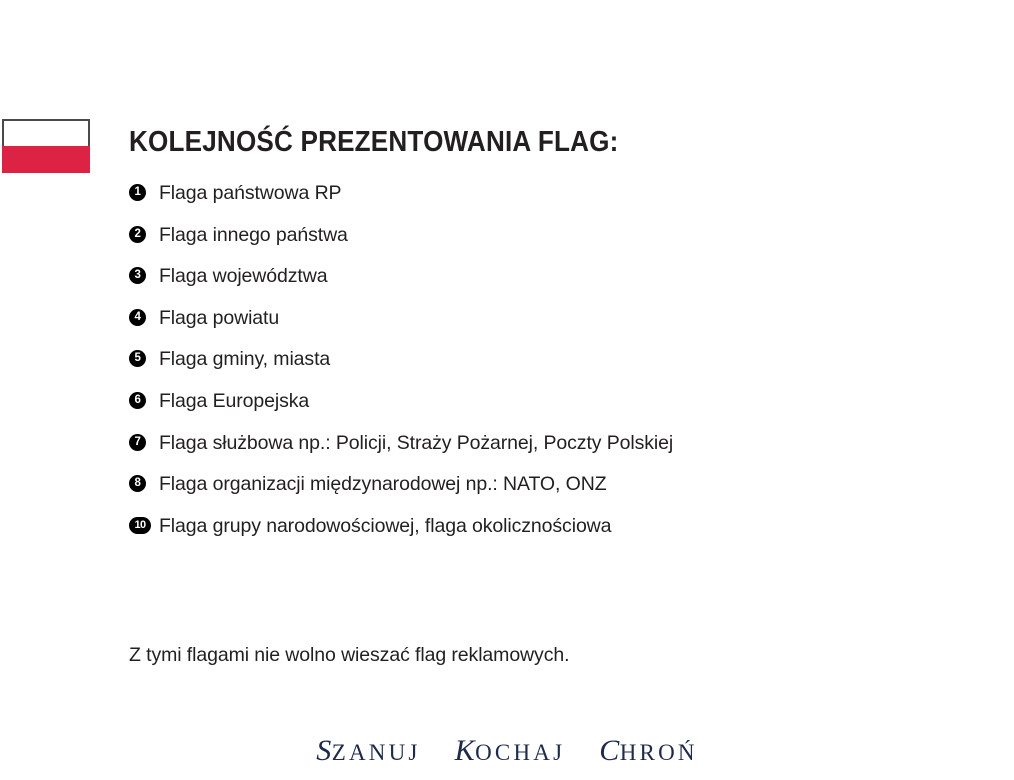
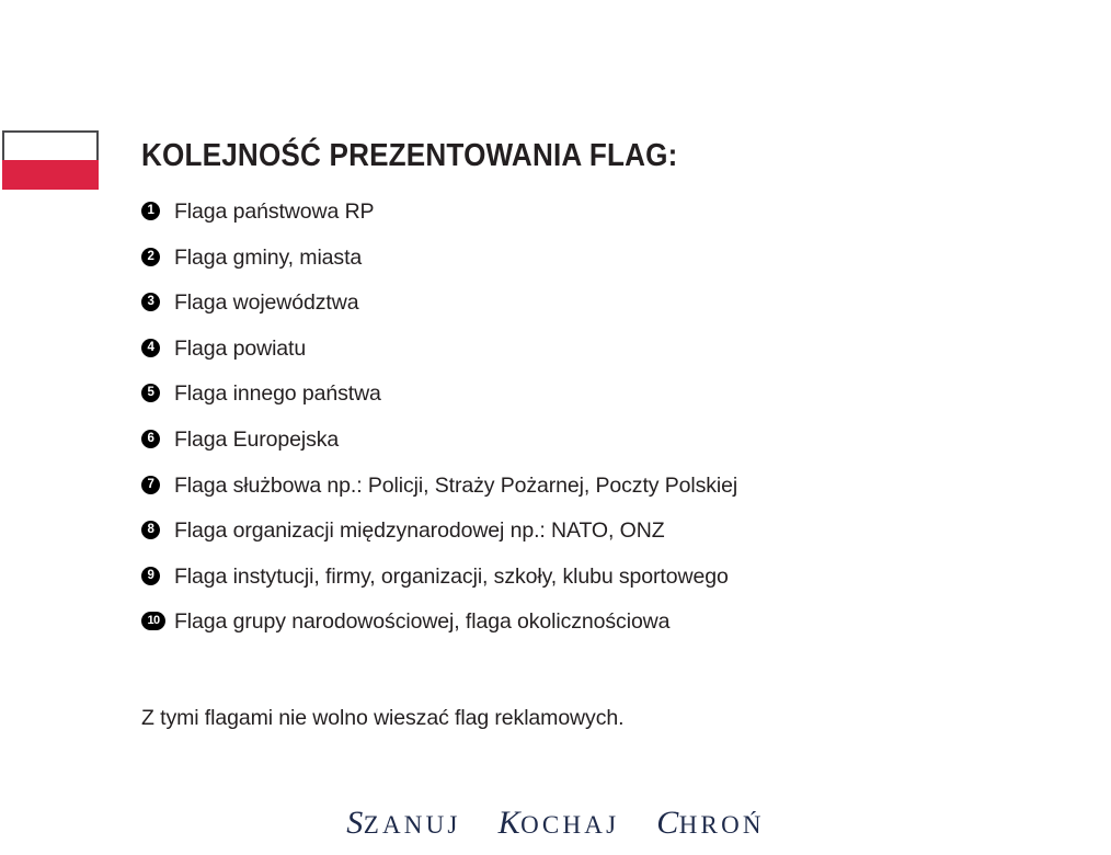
  KOLEJNOŚĆ PREZENTOWANIA FLAG:
  1
  Flaga państwowa RP
  2
- Flaga innego państwa
+ Flaga gminy, miasta
  3
  Flaga województwa
  4
  Flaga powiatu
  5
- Flaga gminy, miasta
+ Flaga innego państwa
  6
  Flaga Europejska
  7
  Flaga służbowa np.: Policji, Straży Pożarnej, Poczty Polskiej
  8
  Flaga organizacji międzynarodowej np.: NATO, ONZ
+ 9
+ Flaga instytucji, firmy, organizacji, szkoły, klubu sportowego
  10
  Flaga grupy narodowościowej, flaga okolicznościowa
  Z tymi flagami nie wolno wieszać flag reklamowych.
  SZANUJ KOCHAJ CHROŃ
